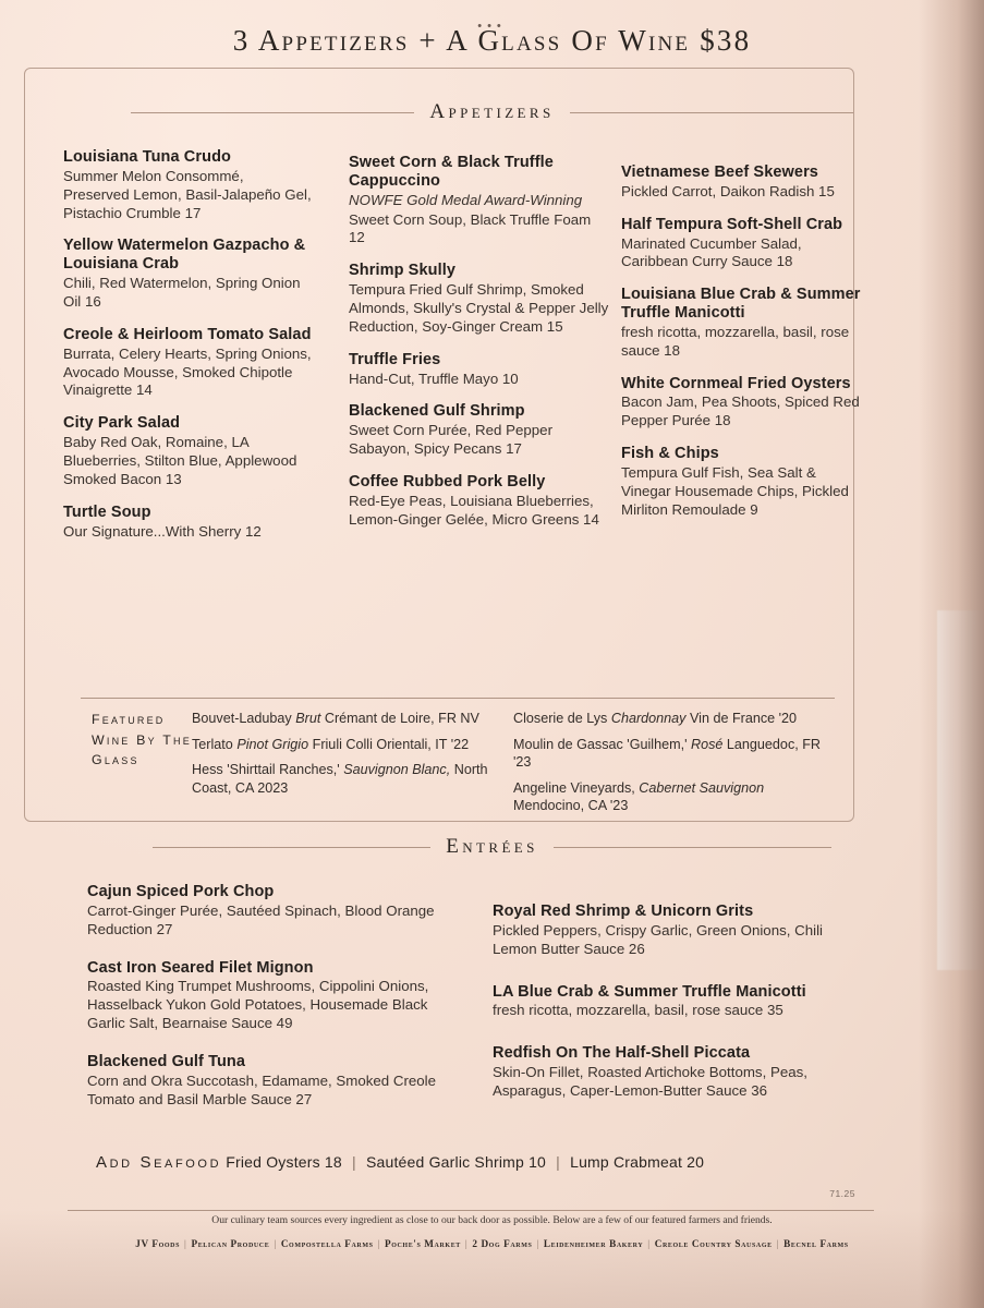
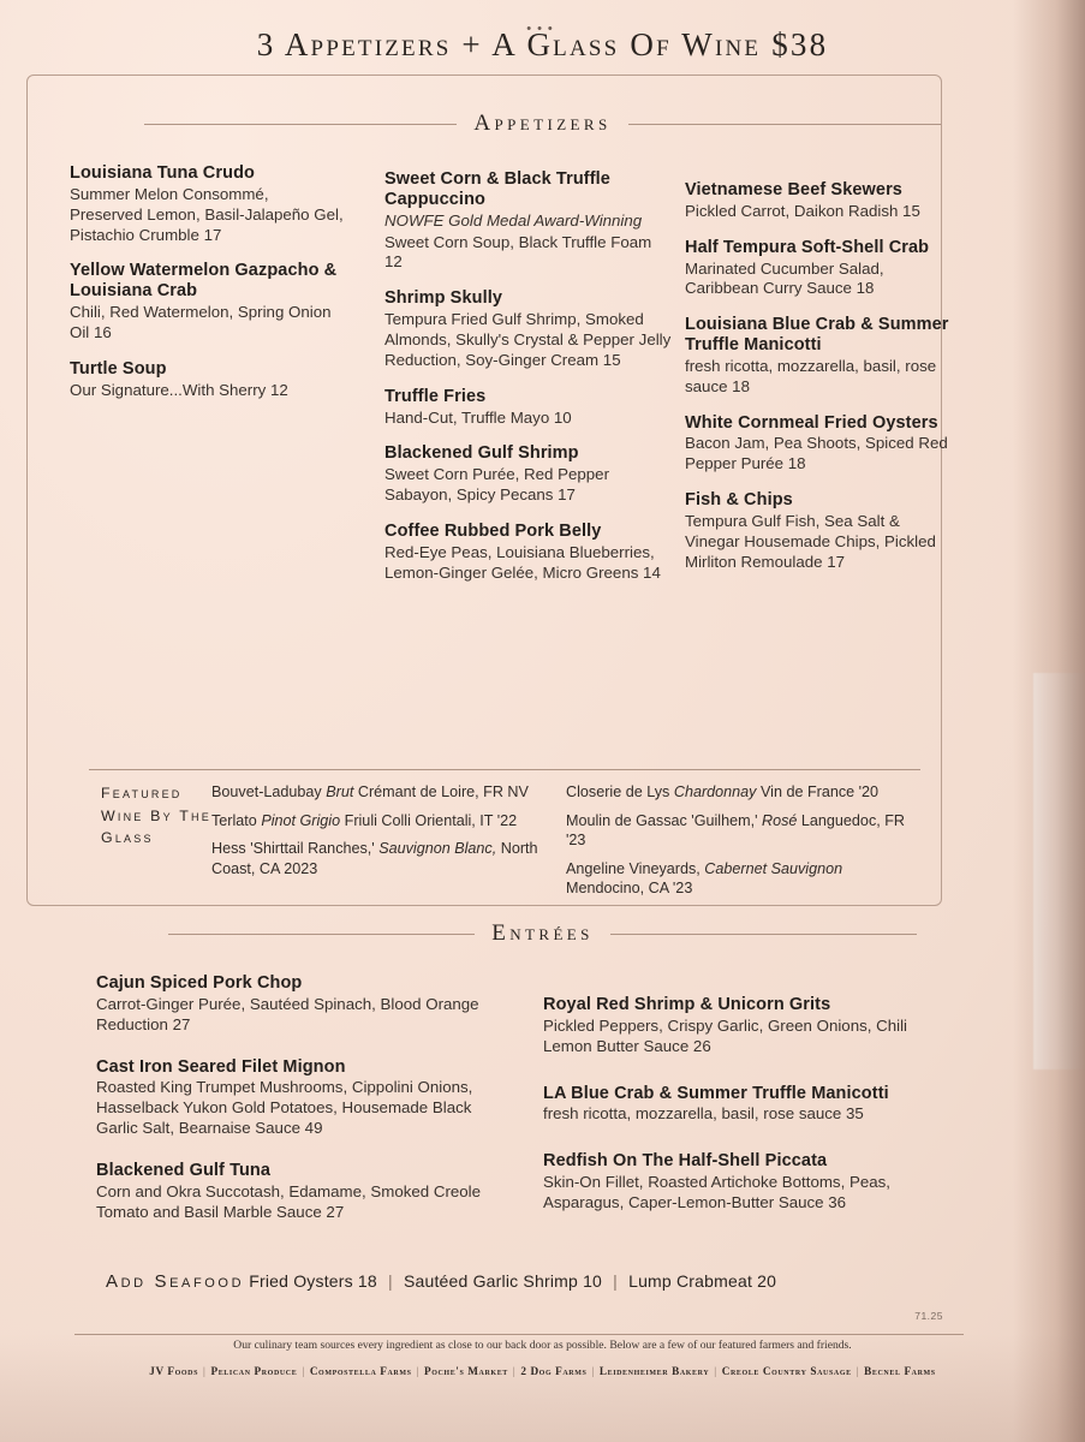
  •••
  3 Appetizers + A Glass Of Wine $38
  Appetizers
  Louisiana Tuna Crudo
  Summer Melon Consommé, Preserved Lemon, Basil-Jalapeño Gel, Pistachio Crumble 17
  Yellow Watermelon Gazpacho & Louisiana Crab
  Chili, Red Watermelon, Spring Onion Oil 16
- Creole & Heirloom Tomato Salad
- Burrata, Celery Hearts, Spring Onions, Avocado Mousse, Smoked Chipotle Vinaigrette 14
- City Park Salad
- Baby Red Oak, Romaine, LA Blueberries, Stilton Blue, Applewood Smoked Bacon 13
  Turtle Soup
  Our Signature...With Sherry 12
  Sweet Corn & Black Truffle Cappuccino
  NOWFE Gold Medal Award-Winning
  Sweet Corn Soup, Black Truffle Foam 12
  Shrimp Skully
  Tempura Fried Gulf Shrimp, Smoked Almonds, Skully's Crystal & Pepper Jelly Reduction, Soy-Ginger Cream 15
  Truffle Fries
  Hand-Cut, Truffle Mayo 10
  Blackened Gulf Shrimp
  Sweet Corn Purée, Red Pepper Sabayon, Spicy Pecans 17
  Coffee Rubbed Pork Belly
  Red-Eye Peas, Louisiana Blueberries, Lemon-Ginger Gelée, Micro Greens 14
  Vietnamese Beef Skewers
  Pickled Carrot, Daikon Radish 15
  Half Tempura Soft-Shell Crab
  Marinated Cucumber Salad, Caribbean Curry Sauce 18
  Louisiana Blue Crab & Summer Truffle Manicotti
  fresh ricotta, mozzarella, basil, rose sauce 18
  White Cornmeal Fried Oysters
  Bacon Jam, Pea Shoots, Spiced Red Pepper Purée 18
  Fish & Chips
- Tempura Gulf Fish, Sea Salt & Vinegar Housemade Chips, Pickled Mirliton Remoulade 9
+ Tempura Gulf Fish, Sea Salt & Vinegar Housemade Chips, Pickled Mirliton Remoulade 17
  Featured Wine By The Glass
  Bouvet-Ladubay Brut Crémant de Loire, FR NV
  Terlato Pinot Grigio Friuli Colli Orientali, IT '22
  Hess 'Shirttail Ranches,' Sauvignon Blanc, North Coast, CA 2023
  Closerie de Lys Chardonnay Vin de France '20
  Moulin de Gassac 'Guilhem,' Rosé Languedoc, FR '23
  Angeline Vineyards, Cabernet Sauvignon Mendocino, CA '23
  Entrées
  Cajun Spiced Pork Chop
  Carrot-Ginger Purée, Sautéed Spinach, Blood Orange Reduction 27
  Cast Iron Seared Filet Mignon
  Roasted King Trumpet Mushrooms, Cippolini Onions, Hasselback Yukon Gold Potatoes, Housemade Black Garlic Salt, Bearnaise Sauce 49
  Blackened Gulf Tuna
  Corn and Okra Succotash, Edamame, Smoked Creole Tomato and Basil Marble Sauce 27
  Royal Red Shrimp & Unicorn Grits
  Pickled Peppers, Crispy Garlic, Green Onions, Chili Lemon Butter Sauce 26
  LA Blue Crab & Summer Truffle Manicotti
  fresh ricotta, mozzarella, basil, rose sauce 35
  Redfish On The Half-Shell Piccata
  Skin-On Fillet, Roasted Artichoke Bottoms, Peas, Asparagus, Caper-Lemon-Butter Sauce 36
  Add Seafood Fried Oysters 18 | Sautéed Garlic Shrimp 10 | Lump Crabmeat 20
  71.25
